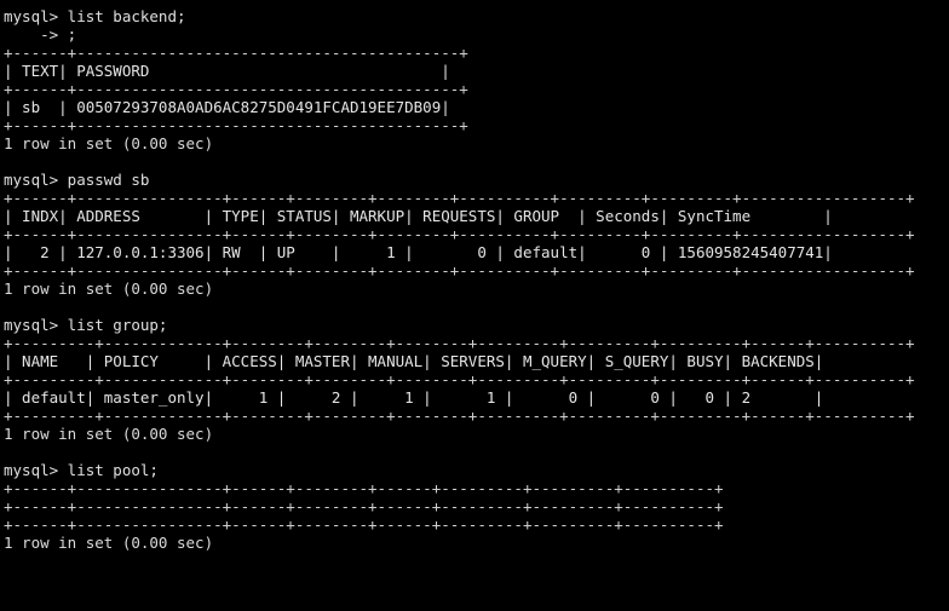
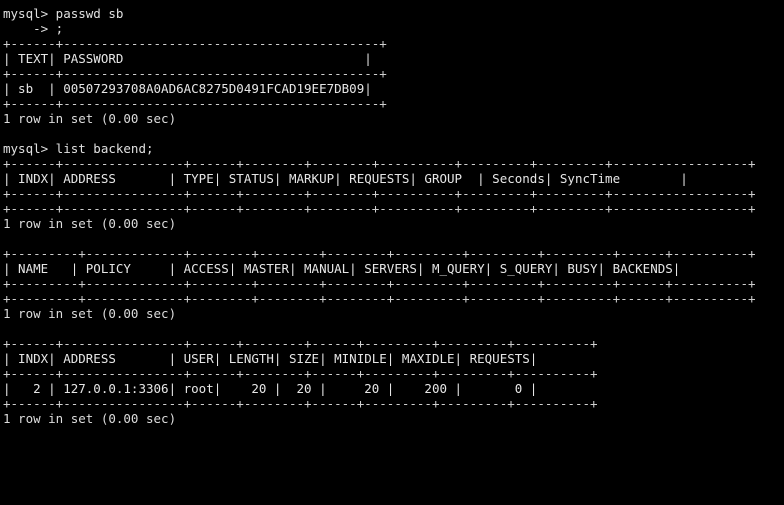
- mysql> list backend;
+ mysql> passwd sb
  -> ;
  +------+------------------------------------------+
  | TEXT| PASSWORD |
  +------+------------------------------------------+
  | sb | 00507293708A0AD6AC8275D0491FCAD19EE7DB09|
  +------+------------------------------------------+
  1 row in set (0.00 sec)
- mysql> passwd sb
+ mysql> list backend;
  +------+----------------+------+--------+--------+----------+---------+---------+------------------+
  | INDX| ADDRESS | TYPE| STATUS| MARKUP| REQUESTS| GROUP | Seconds| SyncTime |
  +------+----------------+------+--------+--------+----------+---------+---------+------------------+
- | 2 | 127.0.0.1:3306| RW | UP | 1 | 0 | default| 0 | 1560958245407741|
  +------+----------------+------+--------+--------+----------+---------+---------+------------------+
  1 row in set (0.00 sec)
- mysql> list group;
  +---------+-------------+--------+--------+--------+---------+---------+---------+------+----------+
  | NAME | POLICY | ACCESS| MASTER| MANUAL| SERVERS| M_QUERY| S_QUERY| BUSY| BACKENDS|
  +---------+-------------+--------+--------+--------+---------+---------+---------+------+----------+
- | default| master_only| 1 | 2 | 1 | 1 | 0 | 0 | 0 | 2 |
  +---------+-------------+--------+--------+--------+---------+---------+---------+------+----------+
  1 row in set (0.00 sec)
- mysql> list pool;
  +------+----------------+------+--------+------+---------+---------+----------+
+ | INDX| ADDRESS | USER| LENGTH| SIZE| MINIDLE| MAXIDLE| REQUESTS|
  +------+----------------+------+--------+------+---------+---------+----------+
+ | 2 | 127.0.0.1:3306| root| 20 | 20 | 20 | 200 | 0 |
  +------+----------------+------+--------+------+---------+---------+----------+
  1 row in set (0.00 sec)
